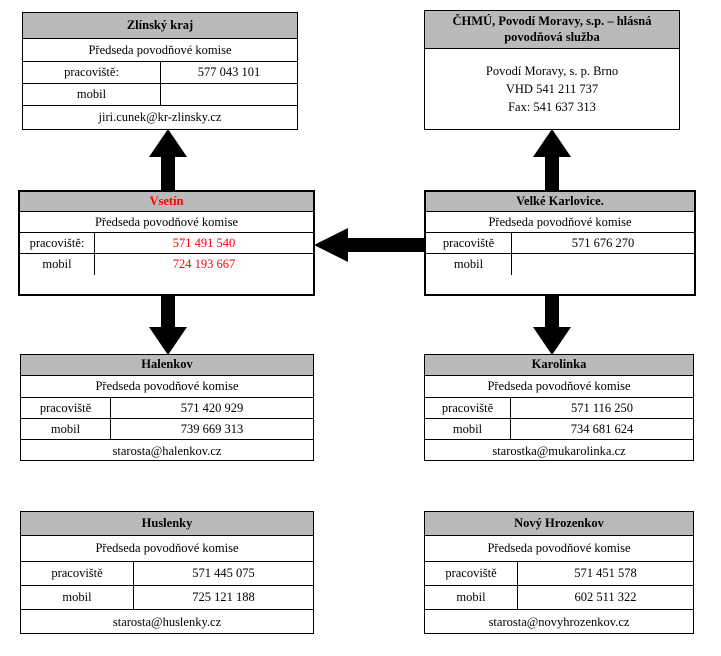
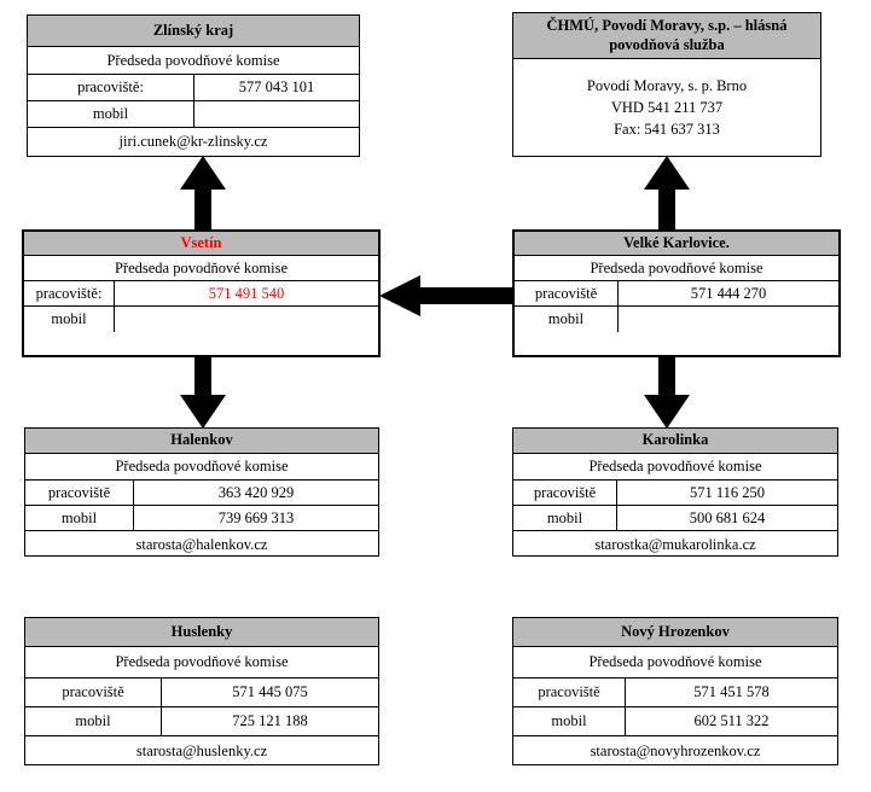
  Zlínský kraj
  Předseda povodňové komise
  pracoviště:
  577 043 101
  mobil
  jiri.cunek@kr-zlinsky.cz
  ČHMÚ, Povodí Moravy, s.p. – hlásná povodňová služba
  Povodí Moravy, s. p. Brno
  VHD 541 211 737
  Fax: 541 637 313
  Vsetín
  Předseda povodňové komise
  pracoviště:
  571 491 540
  mobil
- 724 193 667
  Velké Karlovice.
  Předseda povodňové komise
  pracoviště
- 571 676 270
+ 571 444 270
  mobil
  Halenkov
  Předseda povodňové komise
  pracoviště
- 571 420 929
+ 363 420 929
  mobil
  739 669 313
  starosta@halenkov.cz
  Karolinka
  Předseda povodňové komise
  pracoviště
  571 116 250
  mobil
- 734 681 624
+ 500 681 624
  starostka@mukarolinka.cz
  Huslenky
  Předseda povodňové komise
  pracoviště
  571 445 075
  mobil
  725 121 188
  starosta@huslenky.cz
  Nový Hrozenkov
  Předseda povodňové komise
  pracoviště
  571 451 578
  mobil
  602 511 322
  starosta@novyhrozenkov.cz
